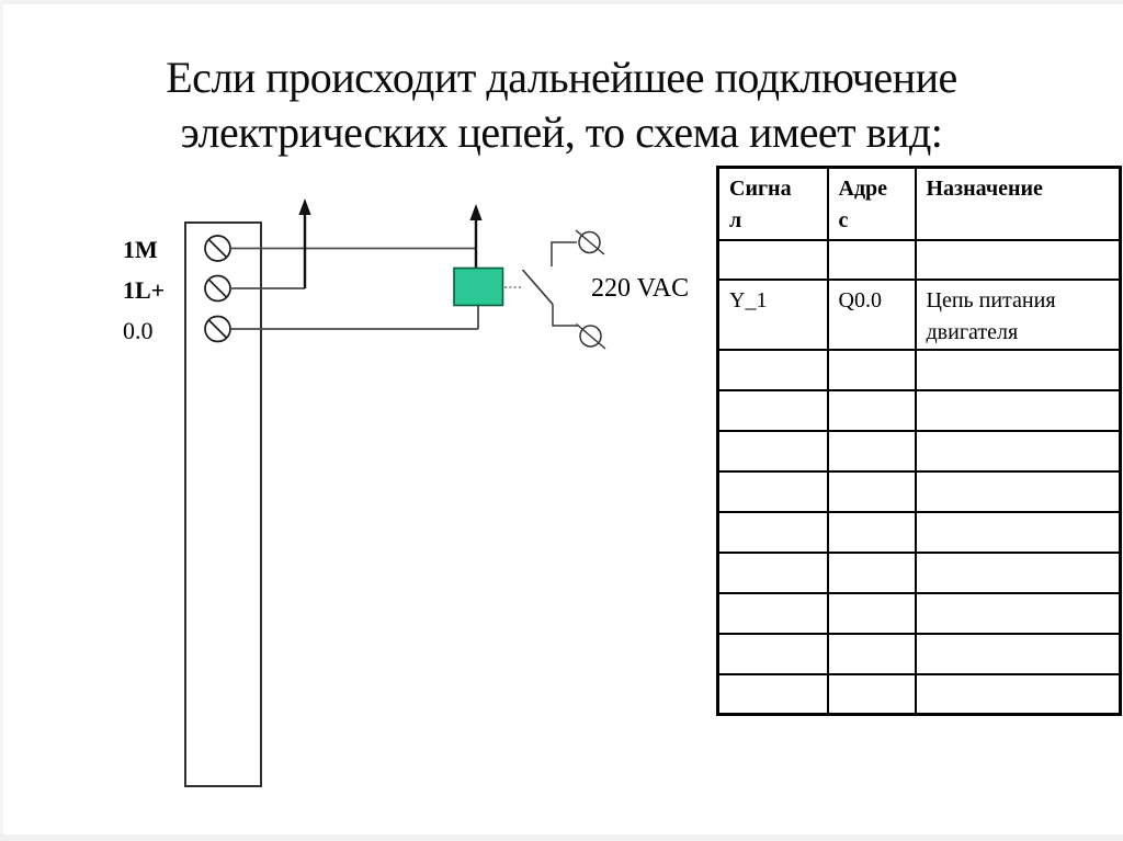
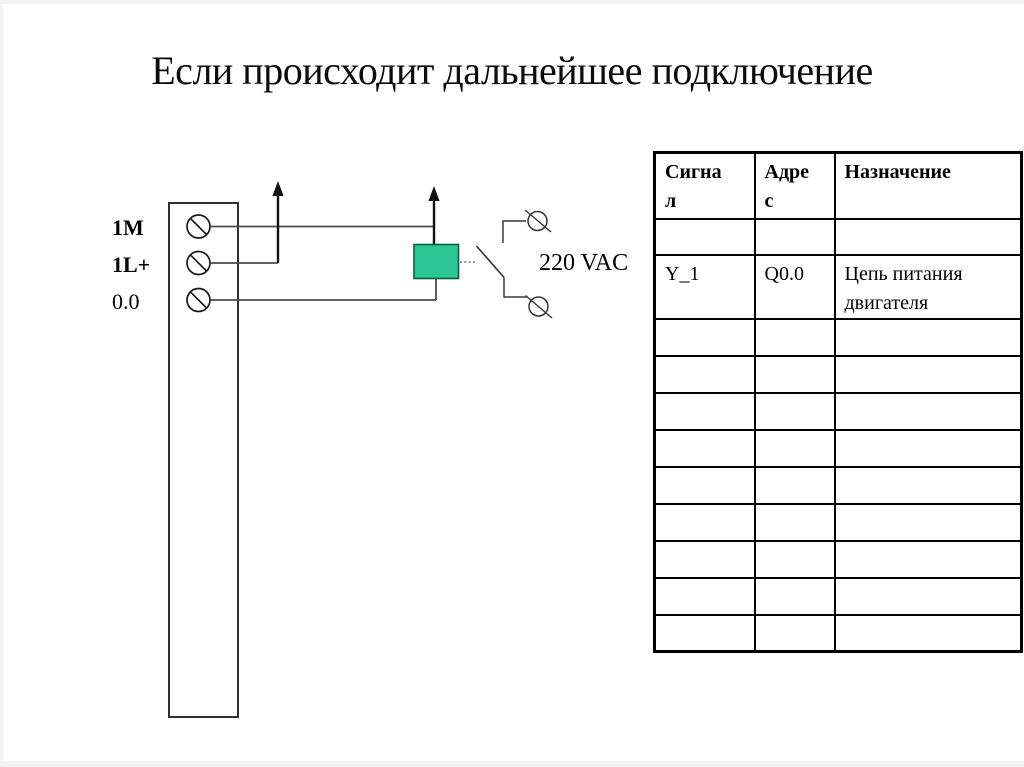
  Если происходит дальнейшее подключение
- электрических цепей, то схема имеет вид:
  1M
  1L+
  0.0
  220 VAC
  Сигна л	Адре с	Назначение
  Y_1	Q0.0	Цепь питания двигателя
